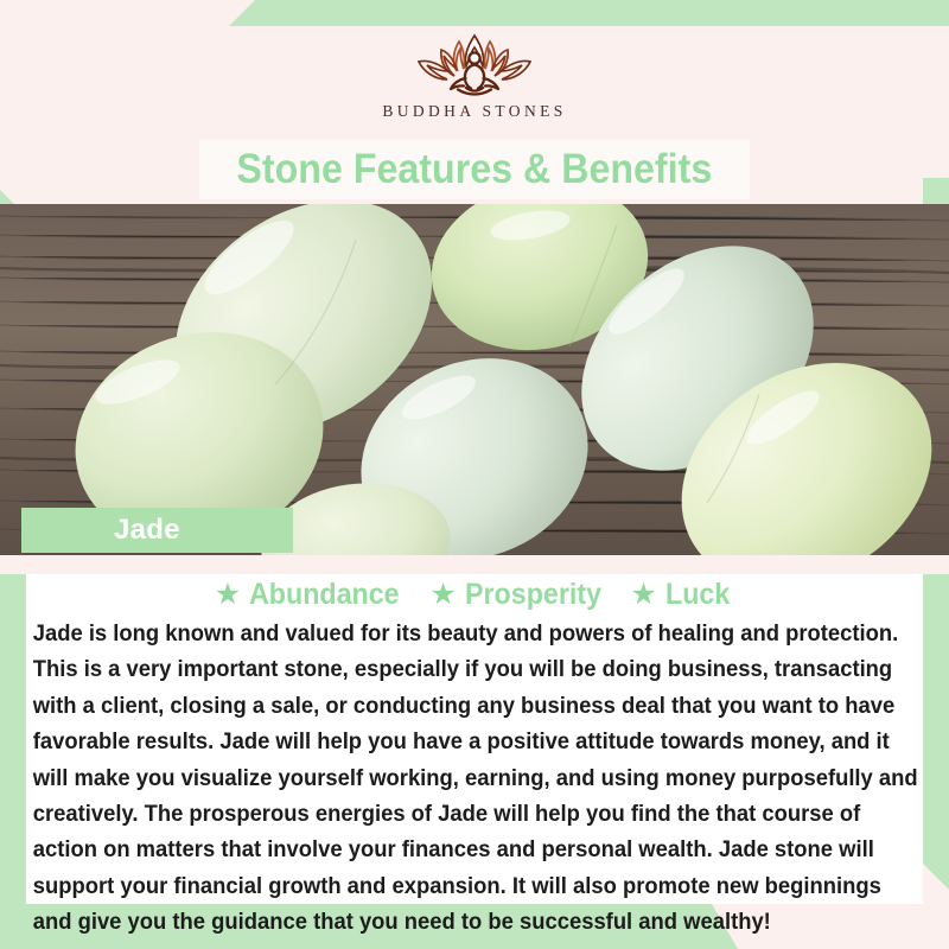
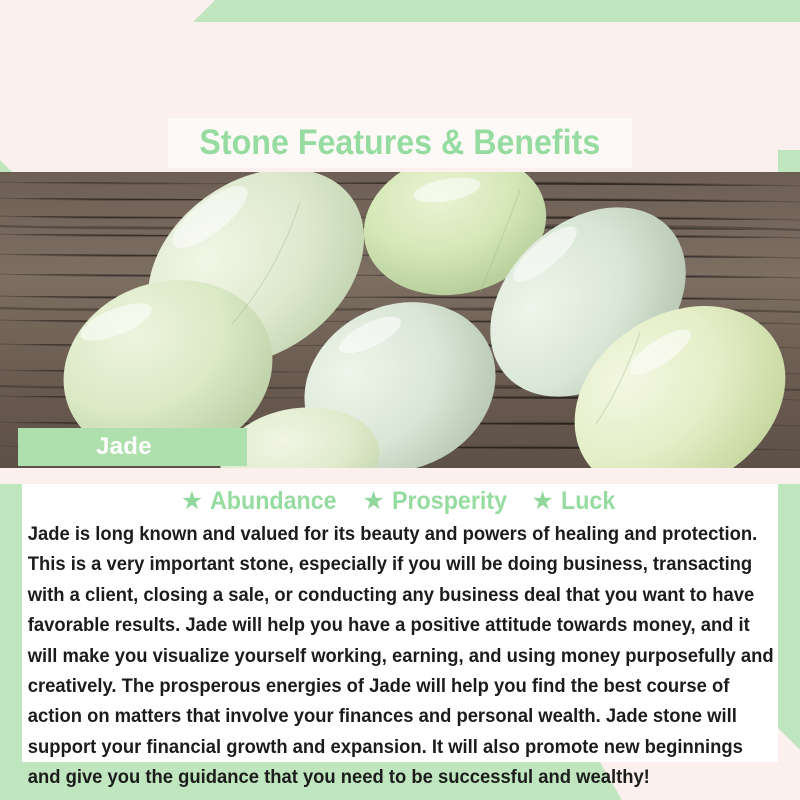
- BUDDHA STONES
  Stone Features & Benefits
  Jade
  ★
  Abundance
  ★
  Prosperity
  ★
  Luck
- Jade is long known and valued for its beauty and powers of healing and protection. This is a very important stone, especially if you will be doing business, transacting with a client, closing a sale, or conducting any business deal that you want to have favorable results. Jade will help you have a positive attitude towards money, and it will make you visualize yourself working, earning, and using money purposefully and creatively. The prosperous energies of Jade will help you find the that course of action on matters that involve your finances and personal wealth. Jade stone will support your financial growth and expansion. It will also promote new beginnings and give you the guidance that you need to be successful and wealthy!
+ Jade is long known and valued for its beauty and powers of healing and protection. This is a very important stone, especially if you will be doing business, transacting with a client, closing a sale, or conducting any business deal that you want to have favorable results. Jade will help you have a positive attitude towards money, and it will make you visualize yourself working, earning, and using money purposefully and creatively. The prosperous energies of Jade will help you find the best course of action on matters that involve your finances and personal wealth. Jade stone will support your financial growth and expansion. It will also promote new beginnings and give you the guidance that you need to be successful and wealthy!
